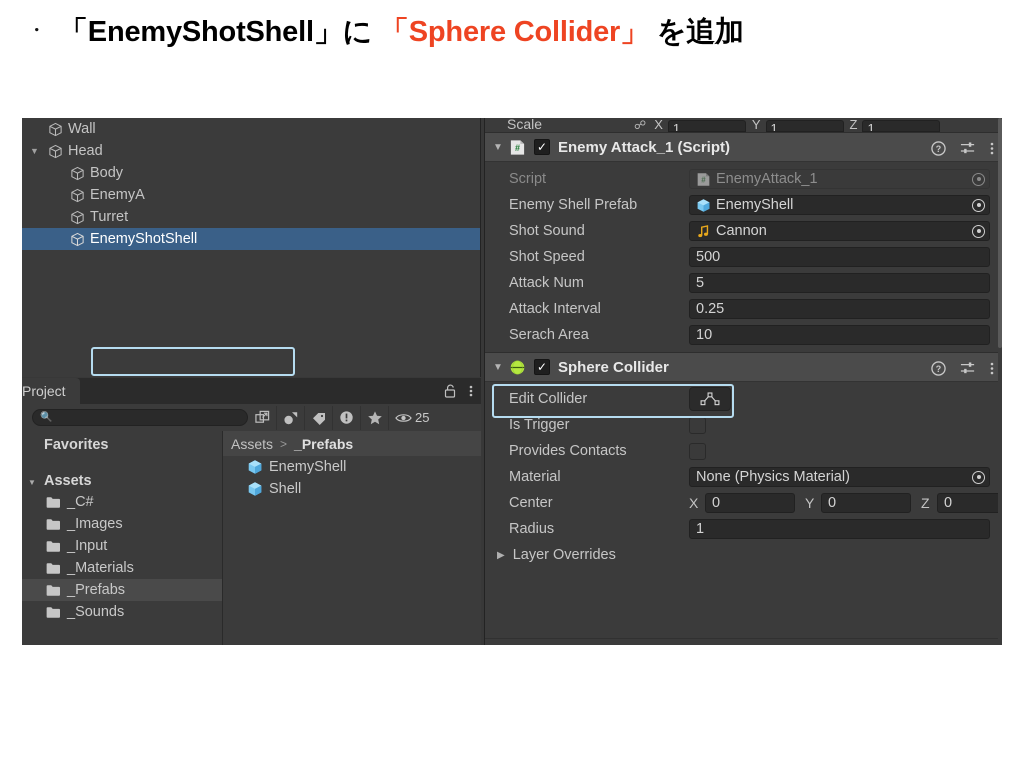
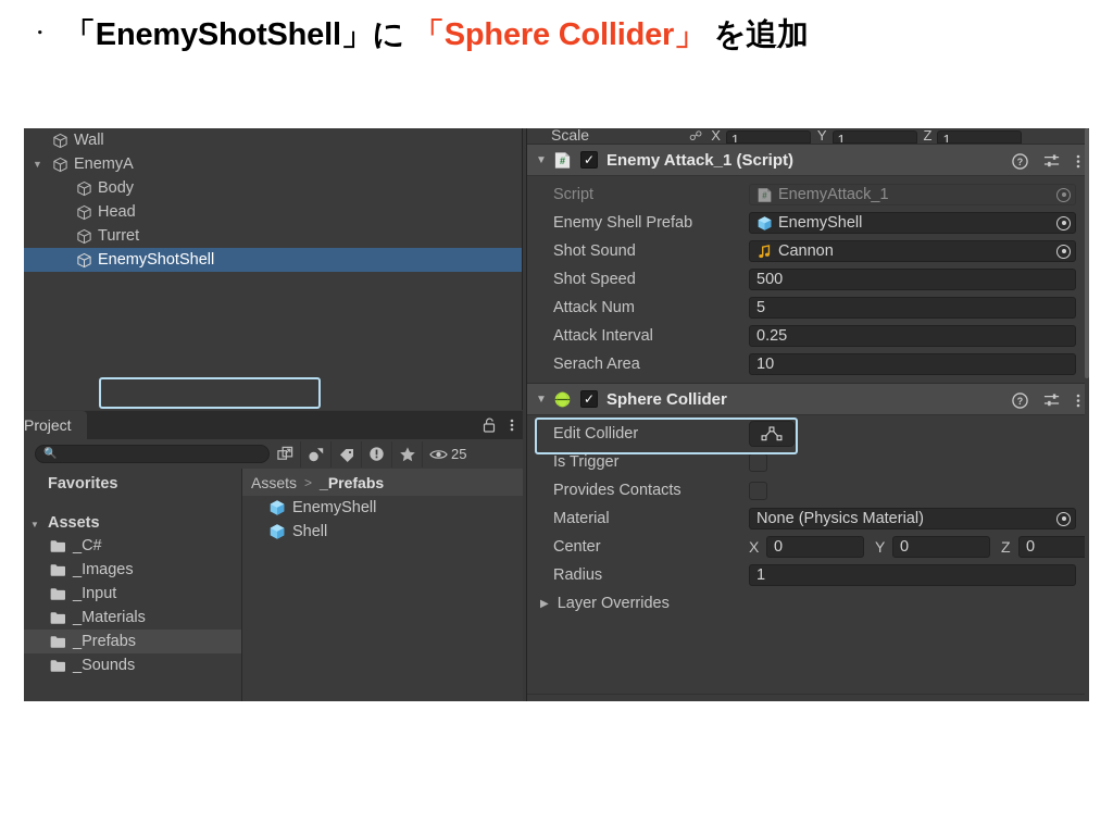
  ・
  「EnemyShotShell」に 「Sphere Collider」 を追加
  Wall
  ▼
- Head
+ EnemyA
  Body
- EnemyA
+ Head
  Turret
  EnemyShotShell
  Project
  🔍
  25
  Favorites
  ▼
  Assets
  _C#
  _Images
  _Input
  _Materials
  _Prefabs
  _Sounds
  Assets
  >
  _Prefabs
  EnemyShell
  Shell
  Scale
  ☍
  X
  1
  Y
  1
  Z
  1
  ▼
  #
  ✓
  Enemy Attack_1 (Script)
  ?
  Script
  #
  EnemyAttack_1
  Enemy Shell Prefab
  EnemyShell
  Shot Sound
  Cannon
  Shot Speed
  500
  Attack Num
  5
  Attack Interval
  0.25
  Serach Area
  10
  ▼
  ✓
  Sphere Collider
  ?
  Edit Collider
  Is Trigger
  Provides Contacts
  Material
  None (Physics Material)
  Center
  X
  0
  Y
  0
  Z
  0
  Radius
  1
  ▶
  Layer Overrides
